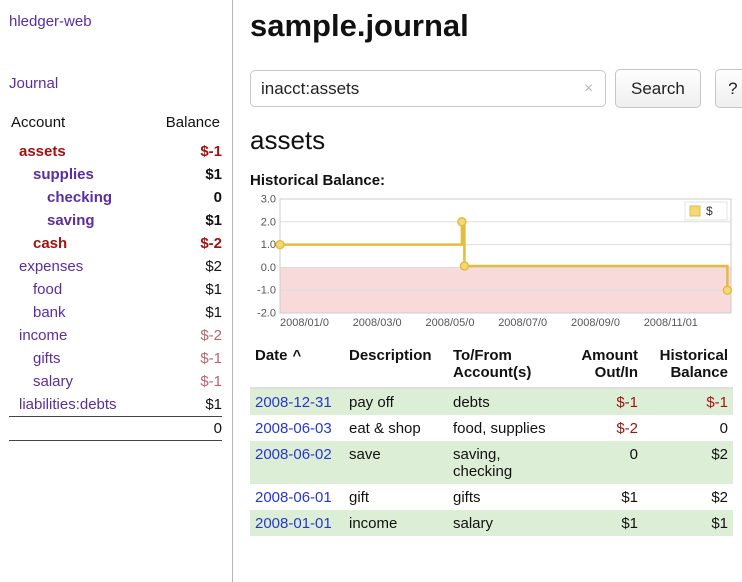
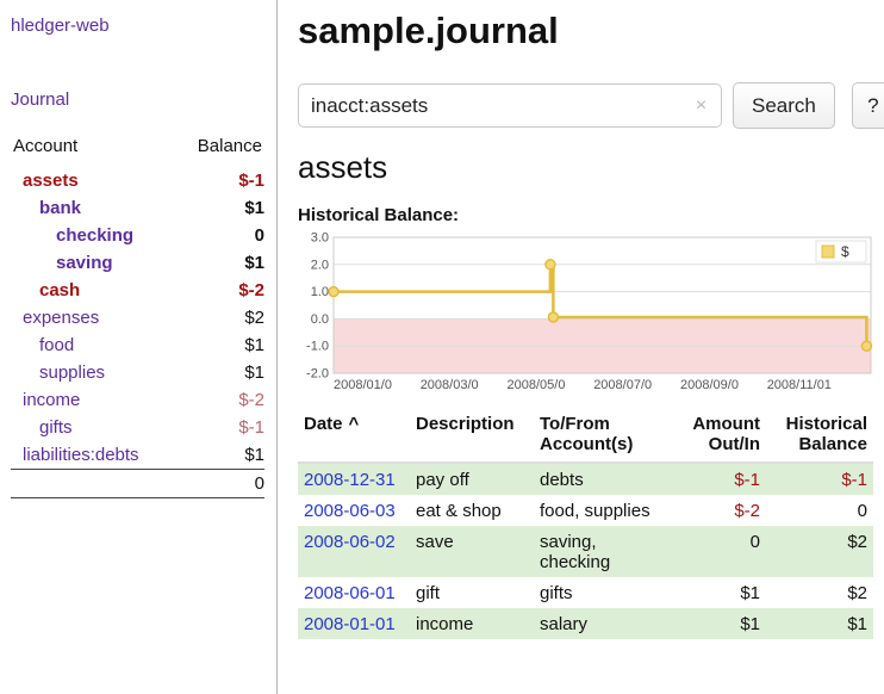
  hledger-web
  Journal
  Account	Balance
  assets	$-1
- supplies	$1
+ bank	$1
  checking	0
  saving	$1
  cash	$-2
  expenses	$2
  food	$1
- bank	$1
+ supplies	$1
  income	$-2
  gifts	$-1
- salary	$-1
  liabilities:debts	$1
  	0
  sample.journal
  inacct:assets
  ×
  Search
  ?
  assets
  Historical Balance:
  3.0
  2.0
  1.0
  0.0
  -1.0
  -2.0
  2008/01/0
  2008/03/0
  2008/05/0
  2008/07/0
  2008/09/0
  2008/11/01
  $
  Date ^	Description	To/From Account(s)	Amount Out/In	Historical Balance
  2008-12-31	pay off	debts	$-1	$-1
  2008-06-03	eat & shop	food, supplies	$-2	0
  2008-06-02	save	saving, checking	0	$2
  2008-06-01	gift	gifts	$1	$2
  2008-01-01	income	salary	$1	$1
